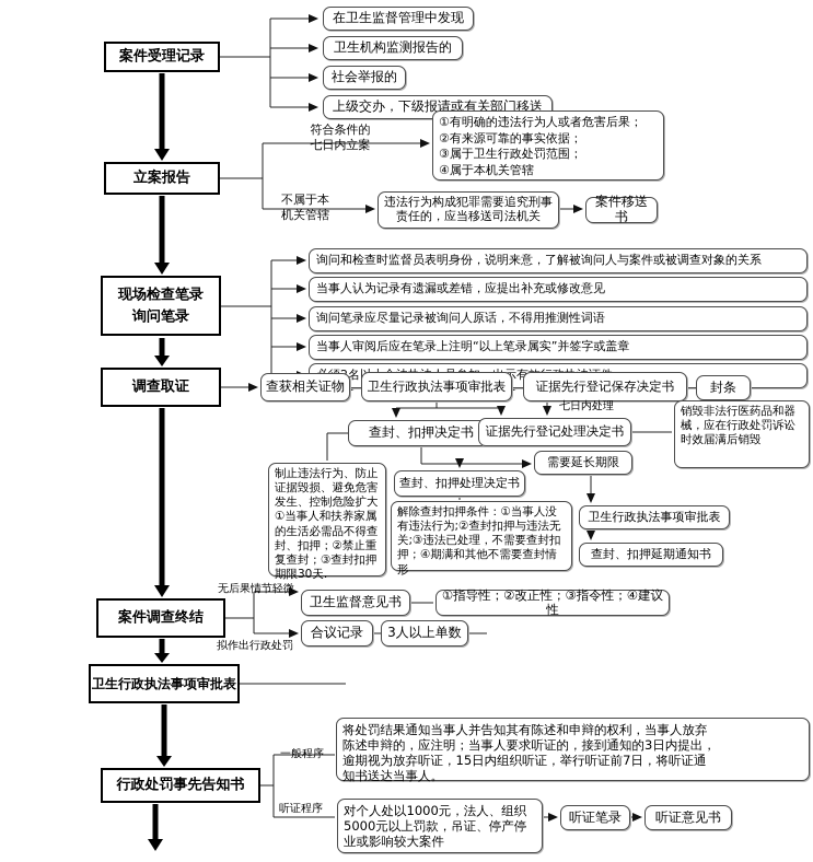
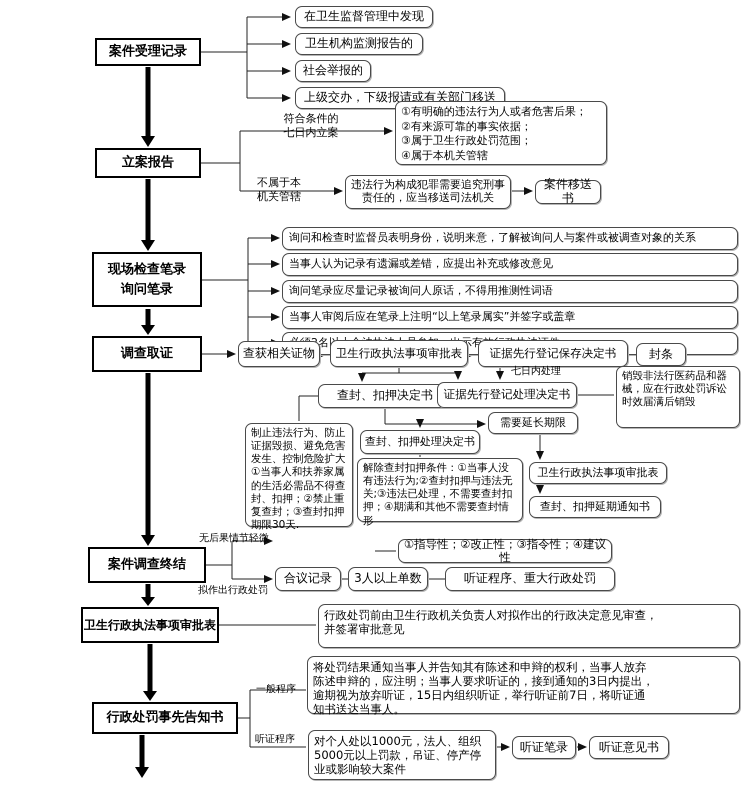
  案件受理记录
  立案报告
  现场检查笔录
  询问笔录
  调查取证
  案件调查终结
  卫生行政执法事项审批表
  行政处罚事先告知书
  在卫生监督管理中发现
  卫生机构监测报告的
  社会举报的
  上级交办，下级报请或有关部门移送
  符合条件的
  七日内立案
  ①有明确的违法行为人或者危害后果；
  ②有来源可靠的事实依据；
  ③属于卫生行政处罚范围；
  ④属于本机关管辖
  不属于本
  机关管辖
  违法行为构成犯罪需要追究刑事
  责任的，应当移送司法机关
  案件移送书
  询问和检查时监督员表明身份，说明来意，了解被询问人与案件或被调查对象的关系
  当事人认为记录有遗漏或差错，应提出补充或修改意见
  询问笔录应尽量记录被询问人原话，不得用推测性词语
  当事人审阅后应在笔录上注明“以上笔录属实”并签字或盖章
  查获相关证物
  卫生行政执法事项审批表
  证据先行登记保存决定书
  封条
  查封、扣押决定书
  证据先行登记处理决定书
  七日内处理
  销毁非法行医药品和器械，应在行政处罚诉讼时效届满后销毁
  需要延长期限
  制止违法行为、防止证据毁损、避免危害发生、控制危险扩大
  ①当事人和扶养家属的生活必需品不得查封、扣押；②禁止重复查封；③查封扣押期限30天.
  查封、扣押处理决定书
  解除查封扣押条件：①当事人没有违法行为;②查封扣押与违法无关;③违法已处理，不需要查封扣押；④期满和其他不需要查封情形
  卫生行政执法事项审批表
  查封、扣押延期通知书
  无后果情节轻微
- 卫生监督意见书
  ①指导性；②改正性；③指令性；④建议性
  拟作出行政处罚
  合议记录
  3人以上单数
+ 听证程序、重大行政处罚
+ 行政处罚前由卫生行政机关负责人对拟作出的行政决定意见审查，
+ 并签署审批意见
  一般程序
  将处罚结果通知当事人并告知其有陈述和申辩的权利，当事人放弃
  陈述申辩的，应注明；当事人要求听证的，接到通知的3日内提出，
  逾期视为放弃听证，15日内组织听证，举行听证前7日，将听证通
  知书送达当事人。
  听证程序
  对个人处以1000元，法人、组织5000元以上罚款，吊证、停产停业或影响较大案件
  听证笔录
  听证意见书
